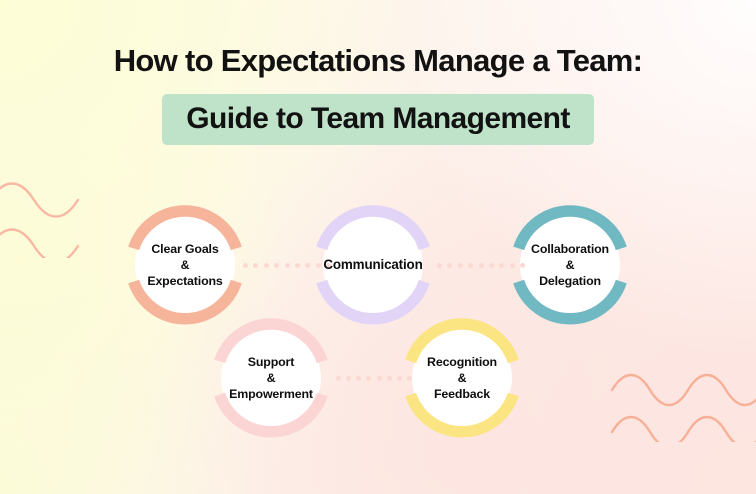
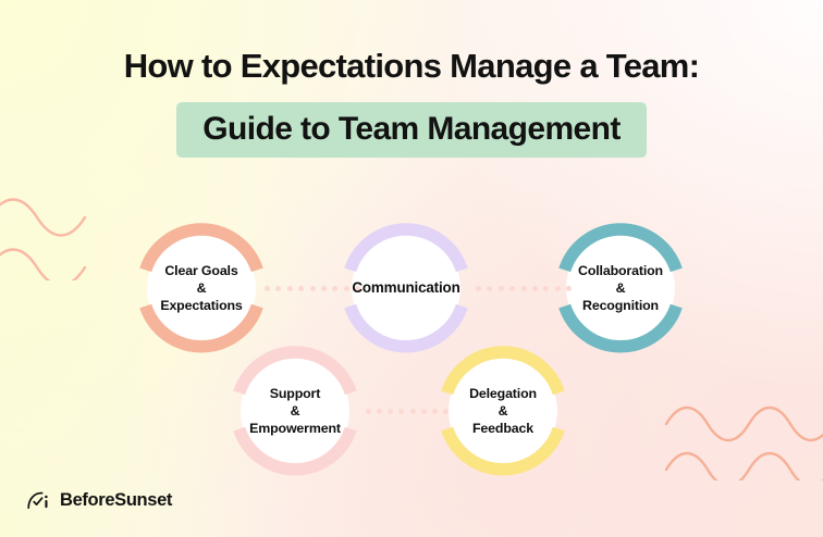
  How to Expectations Manage a Team:
  Guide to Team Management
  Clear Goals
  &
  Expectations
  Communication
  Collaboration
  &
- Delegation
+ Recognition
  Support
  &
  Empowerment
- Recognition
+ Delegation
  &
  Feedback
+ BeforeSunset
